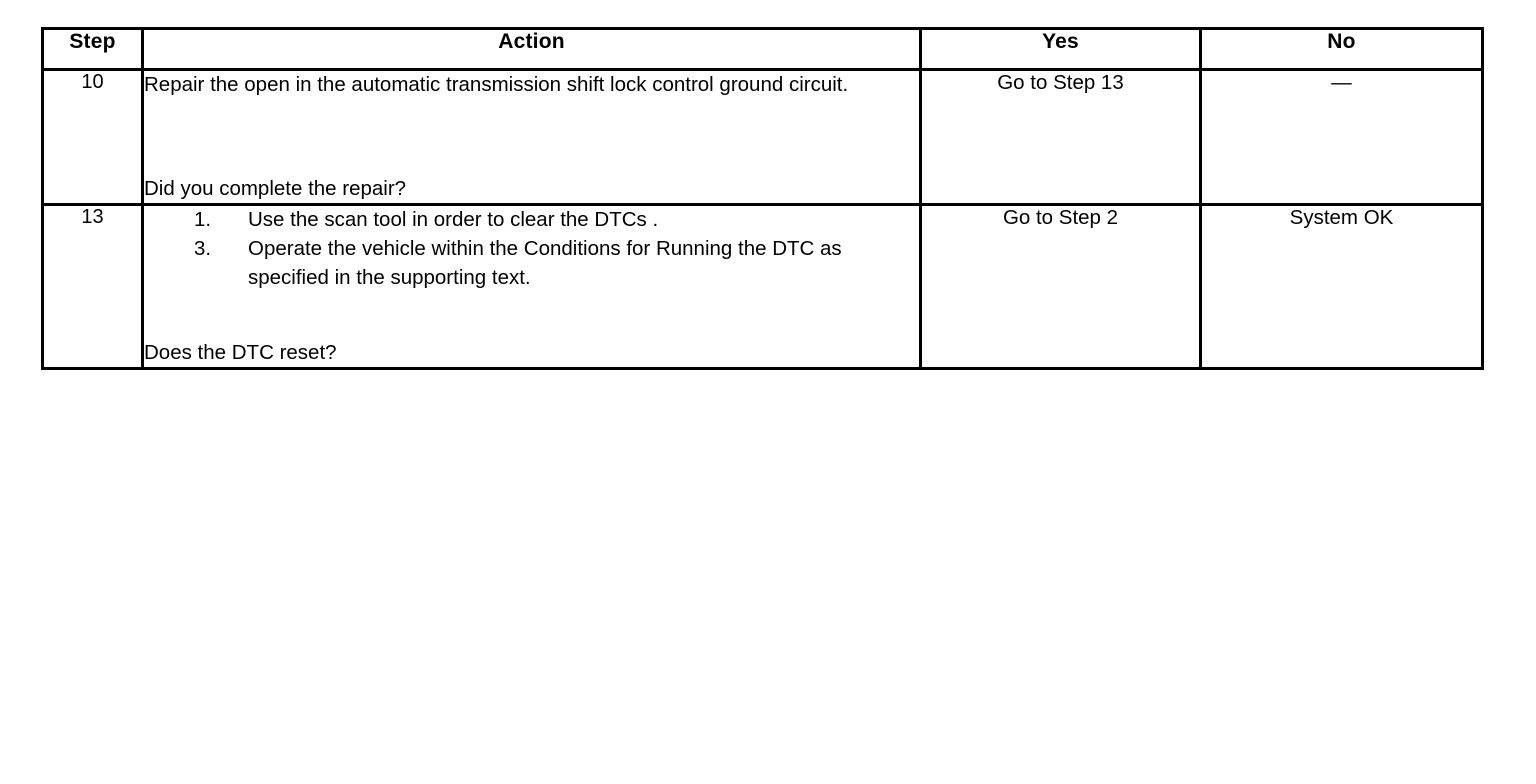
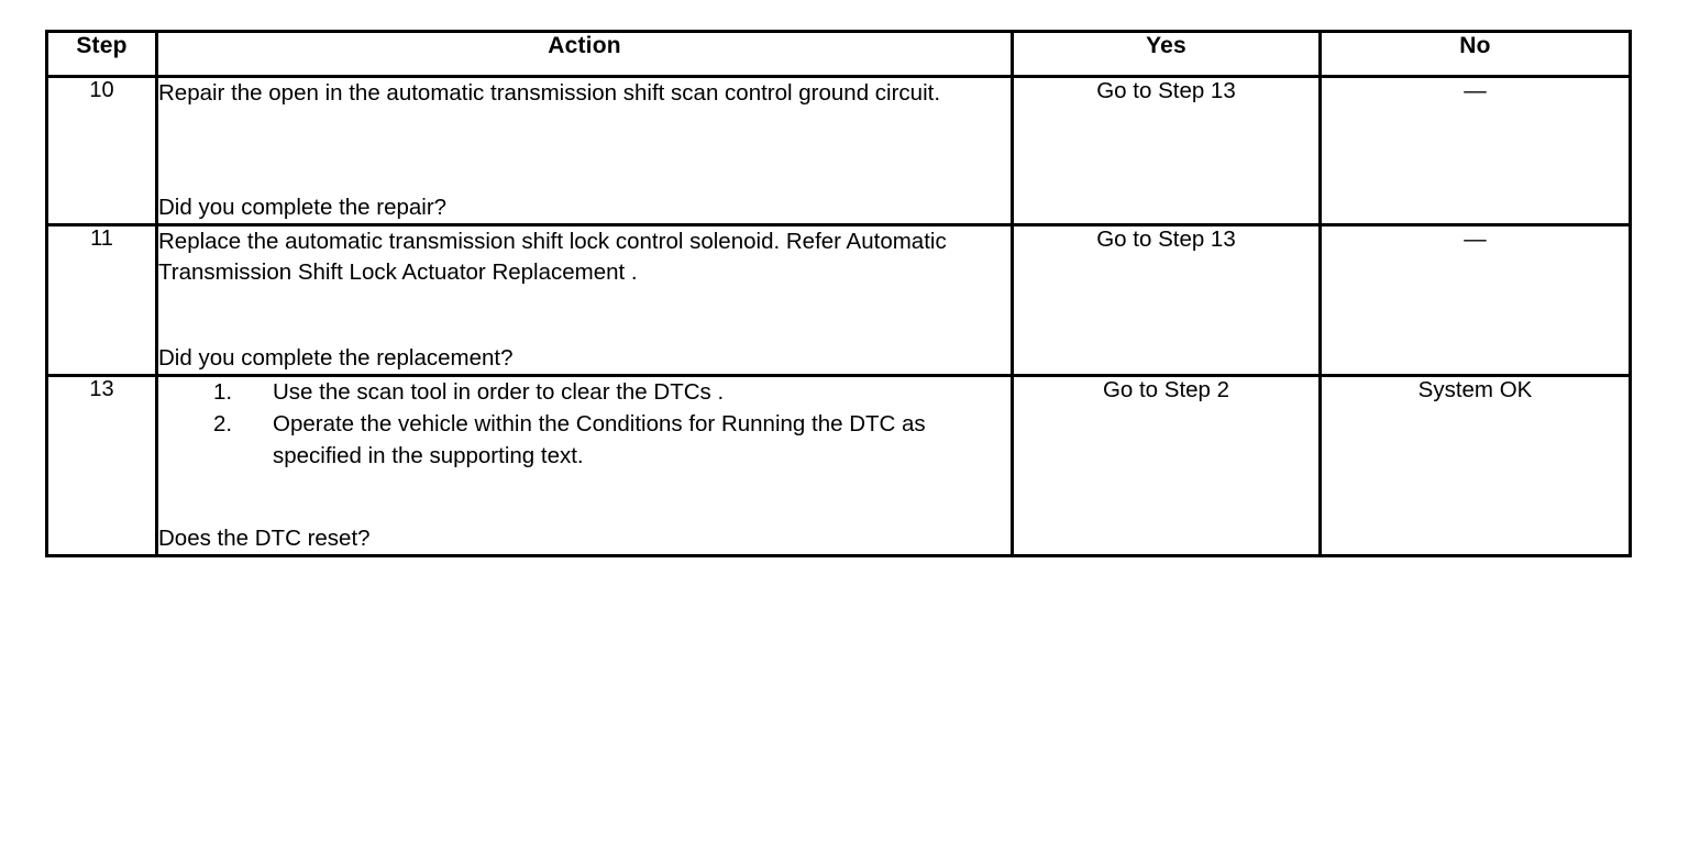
  Step	Action	Yes	No
- 10	Repair the open in the automatic transmission shift lock control ground circuit. Did you complete the repair?	Go to Step 13	—
+ 10	Repair the open in the automatic transmission shift scan control ground circuit. Did you complete the repair?	Go to Step 13	—
+ 11	Replace the automatic transmission shift lock control solenoid. Refer Automatic Transmission Shift Lock Actuator Replacement . Did you complete the replacement?	Go to Step 13	—
- 13	1. Use the scan tool in order to clear the DTCs . 3. Operate the vehicle within the Conditions for Running the DTC as specified in the supporting text. Does the DTC reset?	Go to Step 2	System OK
+ 13	1. Use the scan tool in order to clear the DTCs . 2. Operate the vehicle within the Conditions for Running the DTC as specified in the supporting text. Does the DTC reset?	Go to Step 2	System OK
